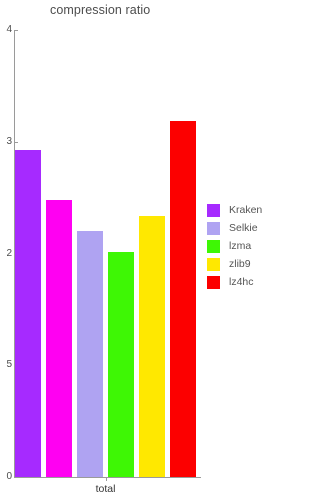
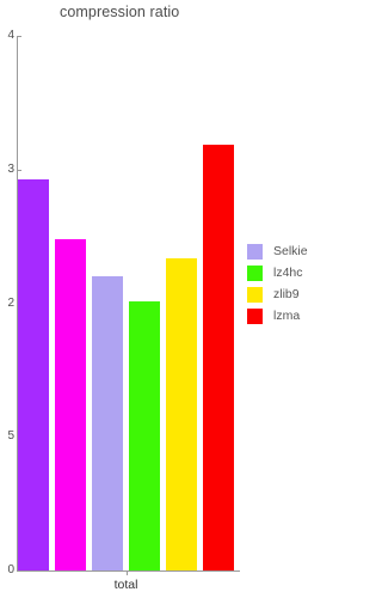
  compression ratio
  0
  5
  2
  3
  4
  total
- Kraken
  Selkie
- lzma
+ lz4hc
  zlib9
- lz4hc
+ lzma
